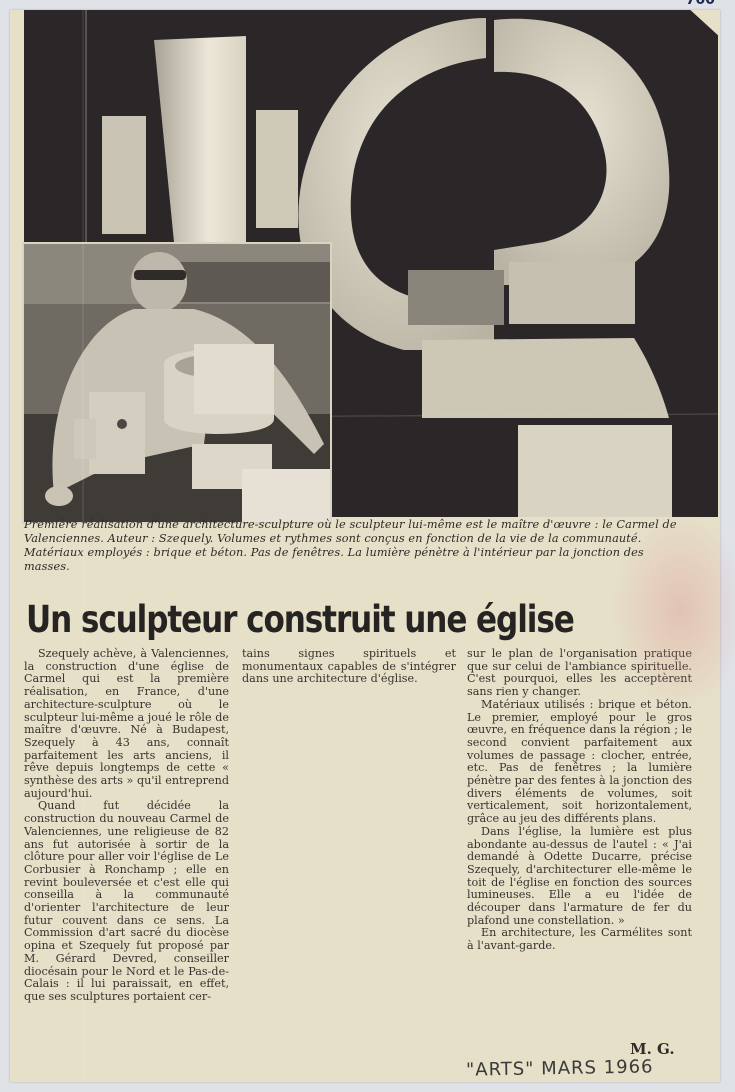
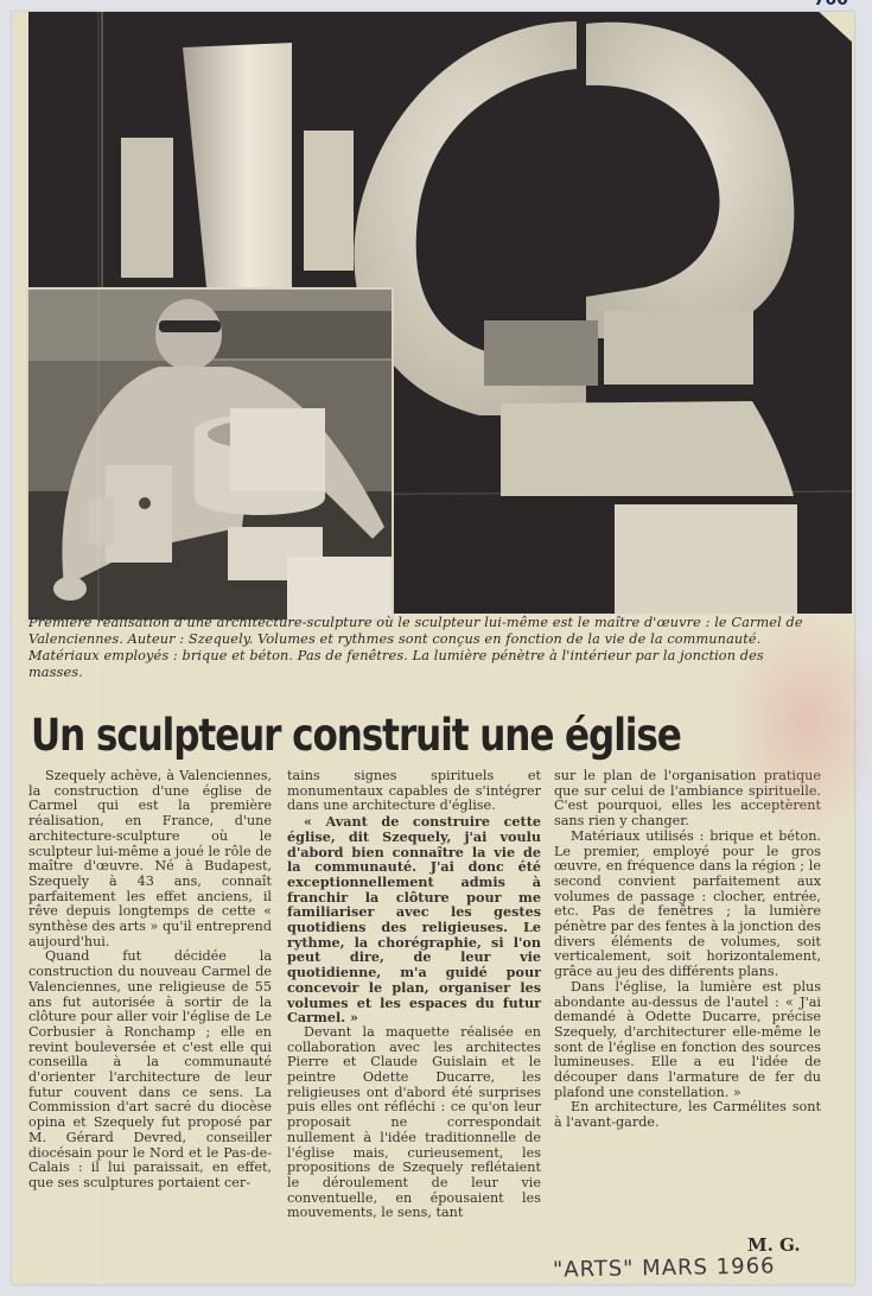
  700
  Première réalisation d'une architecture-sculpture où le sculpteur lui-même est le maître d'œuvre : l Valenciennes. Auteur : Szequely. Volumes et rythmes sont conçus en fonction de la vie de la commun Matériaux employés : brique et béton. Pas de fenêtres. La lumière pénètre à l'intérieur par la joncti masses.
  Un sculpteur construit une église
- Szequely achève, à Valenciennes, la construction d'une église de Carmel qui est la première réalisation, en France, d'une architecture-sculpture où le sculpteur lui-même a joué le rôle de maître d'œuvre. Né à Budapest, Szequely à 43 ans, connaît parfaitement les arts anciens, il rêve depuis longtemps de cette « synthèse des arts » qu'il entreprend aujourd'hui.
+ Szequely achève, à Valenciennes, la construction d'une église de Carmel qui est la première réalisation, en France, d'une architecture-sculpture où le sculpteur lui-même a joué le rôle de maître d'œuvre. Né à Budapest, Szequely à 43 ans, connaît parfaitement les effet anciens, il rêve depuis longtemps de cette « synthèse des arts » qu'il entreprend aujourd'hui.
- Quand fut décidée la construction du nouveau Carmel de Valenciennes, une religieuse de 82 ans fut autorisée à sortir de la clôture pour aller voir l'église de Le Corbusier à Ronchamp ; elle en revint bouleversée et c'est elle qui conseilla à la communauté d'orienter l'architecture de leur futur couvent dans ce sens. La Commission d'art sacré du diocèse opina et Szequely fut proposé par M. Gérard Devred, conseiller diocésain pour le Nord et le Pas-de-Calais : il lui paraissait, en effet, que ses sculptures portaient cer-
+ Quand fut décidée la construction du nouveau Carmel de Valenciennes, une religieuse de 55 ans fut autorisée à sortir de la clôture pour aller voir l'église de Le Corbusier à Ronchamp ; elle en revint bouleversée et c'est elle qui conseilla à la communauté d'orienter l'architecture de leur futur couvent dans ce sens. La Commission d'art sacré du diocèse opina et Szequely fut proposé par M. Gérard Devred, conseiller diocésain pour le Nord et le Pas-de-Calais : il lui paraissait, en effet, que ses sculptures portaient cer-
  tains signes spirituels et monumentaux capables de s'intégrer dans une architecture d'église.
+ « Avant de construire cette église, dit Szequely, j'ai voulu d'abord bien connaître la vie de la communauté. J'ai donc été exceptionnellement admis à franchir la clôture pour me familiariser avec les gestes quotidiens des religieuses. Le rythme, la chorégraphie, si l'on peut dire, de leur vie quotidienne, m'a guidé pour concevoir le plan, organiser les volumes et les espaces du futur Carmel. »
+ Devant la maquette réalisée en collaboration avec les architectes Pierre et Claude Guislain et le peintre Odette Ducarre, les religieuses ont d'abord été surprises puis elles ont réfléchi : ce qu'on leur proposait ne correspondait nullement à l'idée traditionnelle de l'église mais, curieusement, les propositions de Szequely reflétaient le déroulement de leur vie conventuelle, en épousaient les mouvements, le sens, tant
  Matériaux utilisés : br Le premier, employé pour le gros œuvre, en fréquence dans la région ; le second convient parfaitement aux volumes de passage : clocher, entrée, etc. Pas de fenêtres ; la lumière pénètre par des fentes à la jonction des divers éléments de volumes, soit verticalement, soit horizontalement, grâce au jeu des différents plans.
- Dans l'église, la lumière est plus abondante au-dessus de l'autel : « J'ai demandé à Odette Ducarre, précise Szequely, d'architecturer elle-même le toit de l'église en fonction des sources lumineuses. Elle a eu l'idée de découper dans l'armature de fer du plafond une constellation. »
+ Dans l'église, la lumière est plus abondante au-dessus de l'autel : « J'ai demandé à Odette Ducarre, précise Szequely, d'architecturer elle-même le sont de l'église en fonction des sources lumineuses. Elle a eu l'idée de découper dans l'armature de fer du plafond une constellation. »
  En architecture, les Carmélites sont à l'avant-garde.
  M. G.
  "ARTS" MARS 1966
